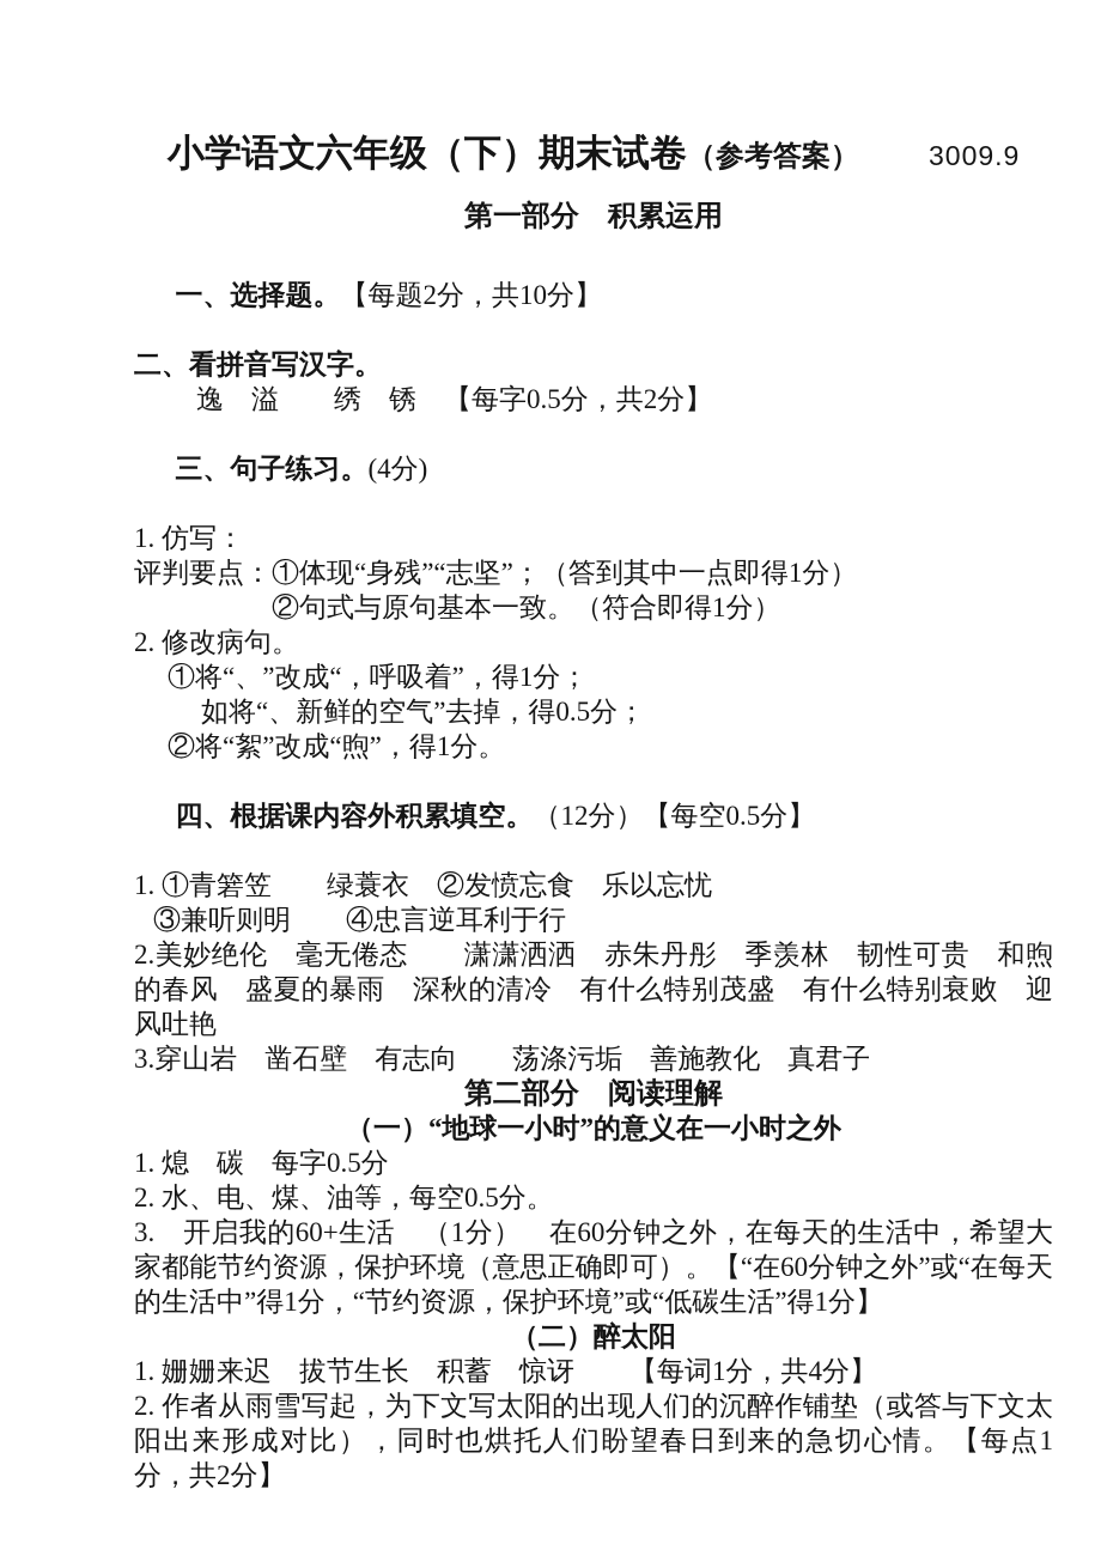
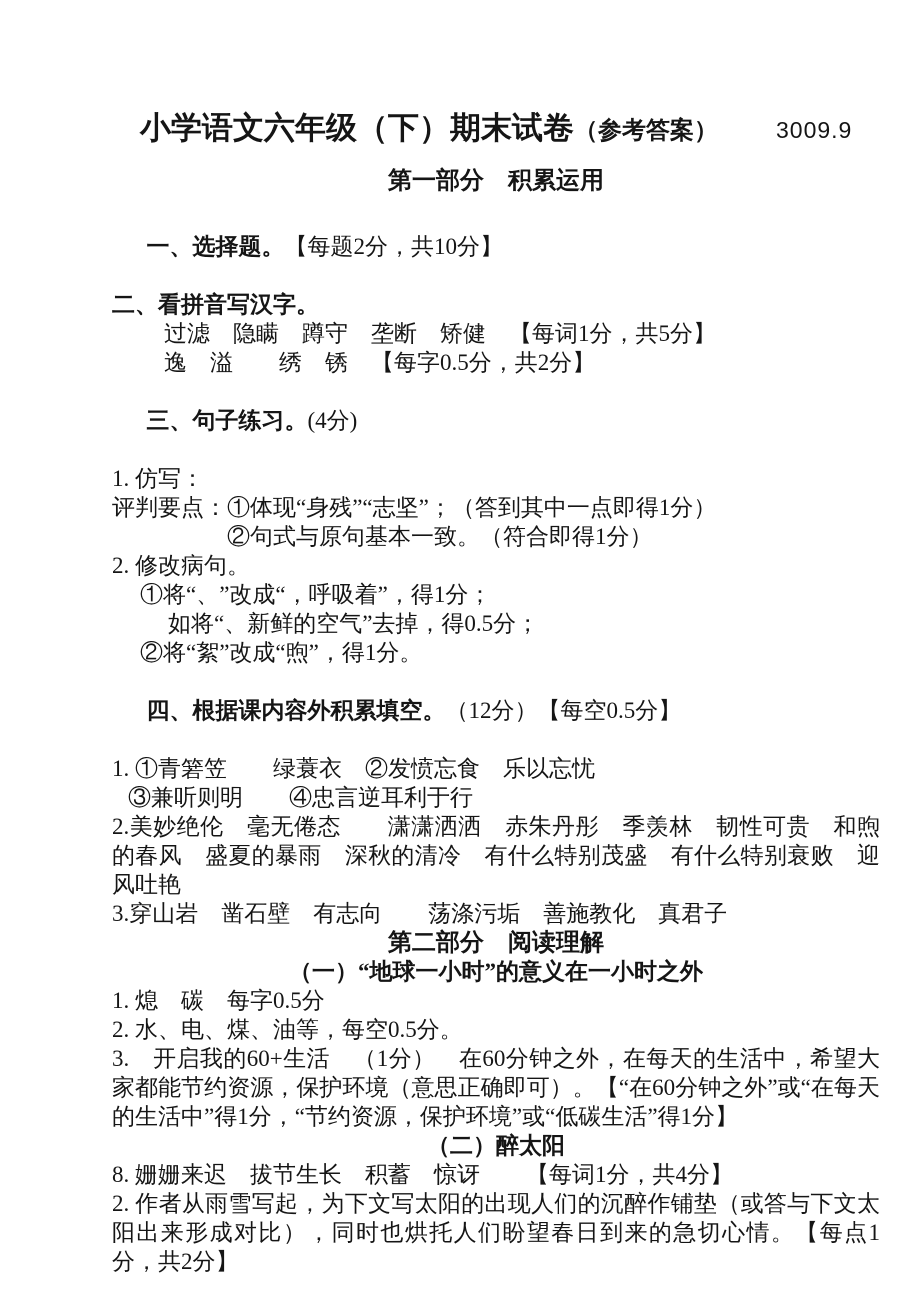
  小学语文六年级（下）期末试卷（参考答案） 3009.9
  第一部分 积累运用
  一、选择题。【每题2分，共10分】
  二、看拼音写汉字。
+ 过滤 隐瞒 蹲守 垄断 矫健 【每词1分，共5分】
  逸 溢 绣 锈 【每字0.5分，共2分】
  三、句子练习。(4分)
  1. 仿写：
  评判要点：①体现“身残”“志坚”；（答到其中一点即得1分）
  ②句式与原句基本一致。（符合即得1分）
  2. 修改病句。
  ①将“、”改成“，呼吸着”，得1分；
  如将“、新鲜的空气”去掉，得0.5分；
  ②将“絮”改成“煦”，得1分。
  四、根据课内容外积累填空。（12分）【每空0.5分】
  1. ①青箬笠 绿蓑衣 ②发愤忘食 乐以忘忧
  ③兼听则明 ④忠言逆耳利于行
  2.美妙绝伦 毫无倦态 潇潇洒洒 赤朱丹彤 季羡林 韧性可贵 和煦的春风 盛夏的暴雨 深秋的清冷 有什么特别茂盛 有什么特别衰败 迎风吐艳
  3.穿山岩 凿石壁 有志向 荡涤污垢 善施教化 真君子
  第二部分 阅读理解
  （一）“地球一小时”的意义在一小时之外
  1. 熄 碳 每字0.5分
  2. 水、电、煤、油等，每空0.5分。
  3. 开启我的60+生活 （1分） 在60分钟之外，在每天的生活中，希望大家都能节约资源，保护环境（意思正确即可）。【“在60分钟之外”或“在每天的生活中”得1分，“节约资源，保护环境”或“低碳生活”得1分】
  （二）醉太阳
- 1. 姗姗来迟 拔节生长 积蓄 惊讶 【每词1分，共4分】
+ 8. 姗姗来迟 拔节生长 积蓄 惊讶 【每词1分，共4分】
  2. 作者从雨雪写起，为下文写太阳的出现人们的沉醉作铺垫（或答与下文太阳出来形成对比），同时也烘托人们盼望春日到来的急切心情。【每点1分，共2分】
